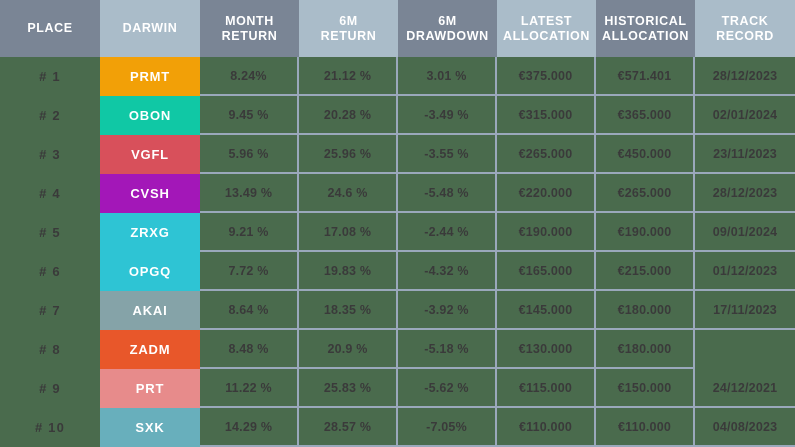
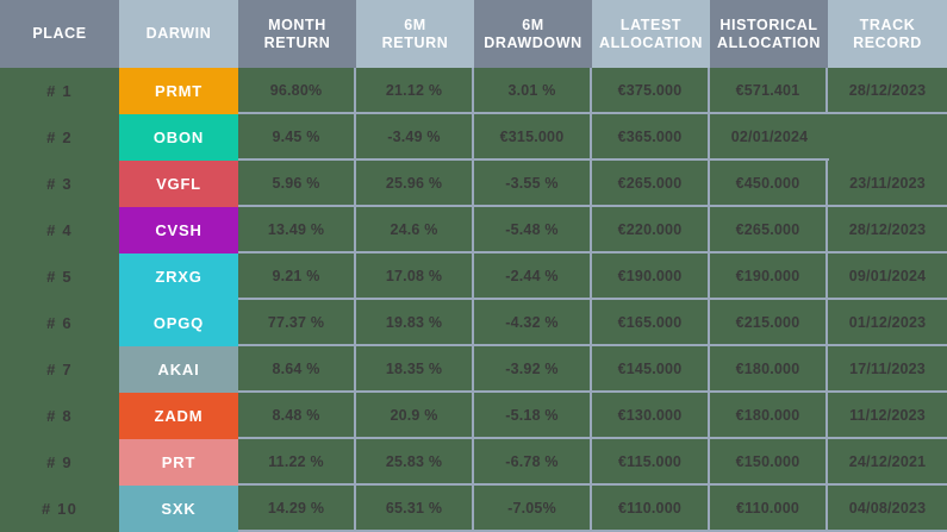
  PLACE
  DARWIN
  MONTH
  RETURN
  6M
  RETURN
  6M
  DRAWDOWN
  LATEST
  ALLOCATION
  HISTORICAL
  ALLOCATION
  TRACK
  RECORD
  # 1
  PRMT
- 8.24%
+ 96.80%
  21.12 %
  3.01 %
  €375.000
  €571.401
  28/12/2023
  # 2
  OBON
  9.45 %
- 20.28 %
  -3.49 %
  €315.000
  €365.000
  02/01/2024
  # 3
  VGFL
  5.96 %
  25.96 %
  -3.55 %
  €265.000
  €450.000
  23/11/2023
  # 4
  CVSH
  13.49 %
  24.6 %
  -5.48 %
  €220.000
  €265.000
  28/12/2023
  # 5
  ZRXG
  9.21 %
  17.08 %
  -2.44 %
  €190.000
  €190.000
  09/01/2024
  # 6
  OPGQ
- 7.72 %
+ 77.37 %
  19.83 %
  -4.32 %
  €165.000
  €215.000
  01/12/2023
  # 7
  AKAI
  8.64 %
  18.35 %
  -3.92 %
  €145.000
  €180.000
  17/11/2023
  # 8
  ZADM
  8.48 %
  20.9 %
  -5.18 %
  €130.000
  €180.000
+ 11/12/2023
  # 9
  PRT
  11.22 %
  25.83 %
- -5.62 %
+ -6.78 %
  €115.000
  €150.000
  24/12/2021
  # 10
  SXK
  14.29 %
- 28.57 %
+ 65.31 %
  -7.05%
  €110.000
  €110.000
  04/08/2023
